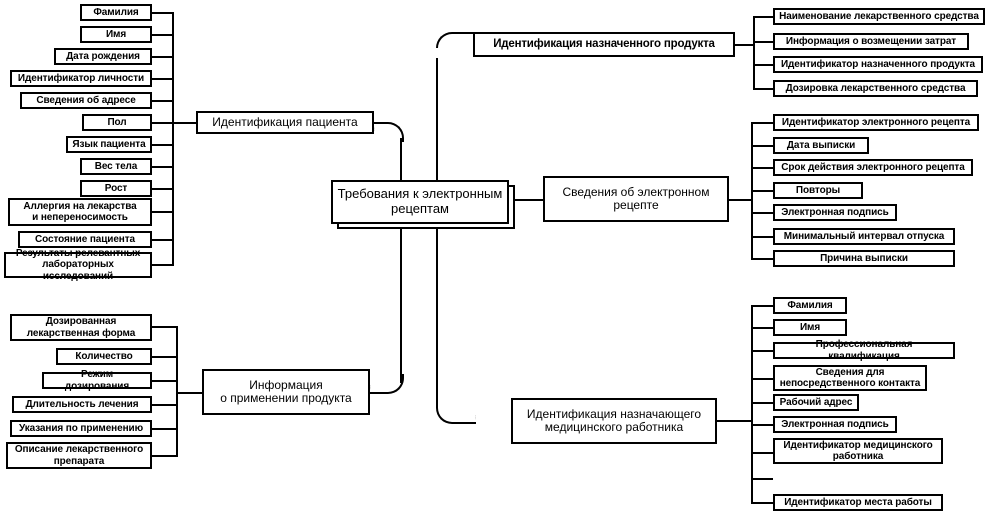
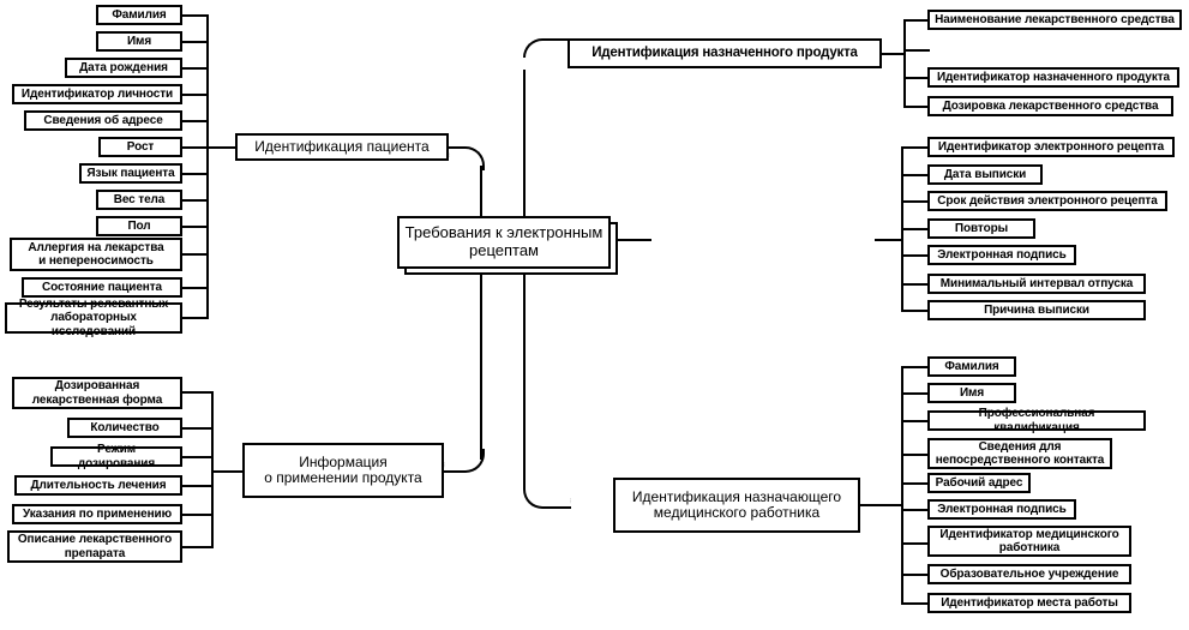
  Фамилия
  Имя
  Дата рождения
  Идентификатор личности
  Сведения об адресе
- Пол
+ Рост
  Язык пациента
  Вес тела
- Рост
+ Пол
  Аллергия на лекарства
  и непереносимость
  Состояние пациента
  Результаты релевантных
  лабораторных исследований
  Идентификация пациента
  Дозированная
  лекарственная форма
  Количество
  Режим дозирования
  Длительность лечения
  Указания по применению
  Описание лекарственного
  препарата
  Информация
  о применении продукта
  Требования к электронным рецептам
  Идентификация назначенного продукта
  Наименование лекарственного средства
- Информация о возмещении затрат
  Идентификатор назначенного продукта
  Дозировка лекарственного средства
- Сведения об электронном
- рецепте
  Идентификатор электронного рецепта
  Дата выписки
  Срок действия электронного рецепта
  Повторы
  Электронная подпись
  Минимальный интервал отпуска
  Причина выписки
  Идентификация назначающего
  медицинского работника
  Фамилия
  Имя
  Профессиональная квалификация
  Сведения для
  непосредственного контакта
  Рабочий адрес
  Электронная подпись
  Идентификатор медицинского
  работника
+ Образовательное учреждение
  Идентификатор места работы
